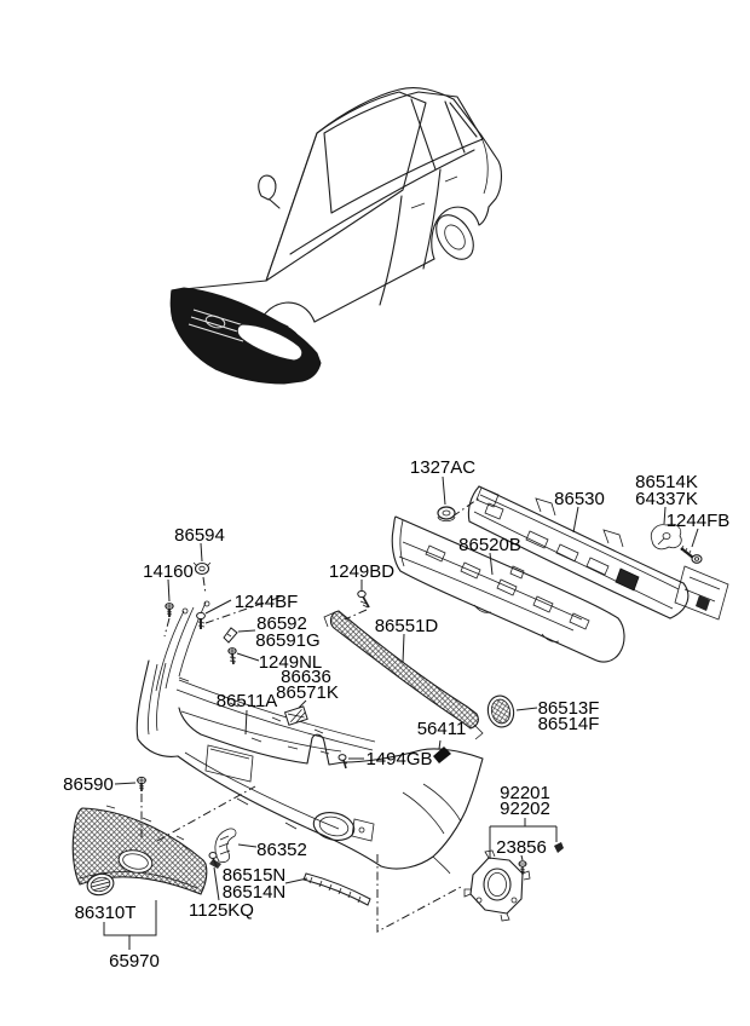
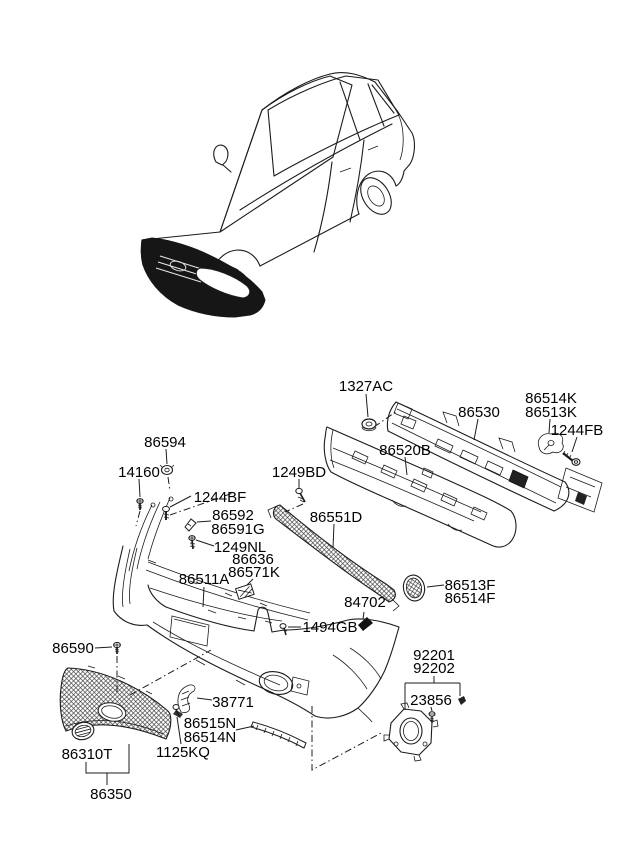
  1327AC
  86594
  14160
  1249BD
  86530
  86514K
- 64337K
+ 86513K
  1244FB
  86520B
  1244BF
  86592
  86591G
  1249NL
  86636
  86571K
  86511A
  86551D
  86513F
  86514F
- 56411
+ 84702
  1494GB
  92201
  92202
  23856
  86590
- 86352
+ 38771
  86515N
  86514N
  1125KQ
  86310T
- 65970
+ 86350
